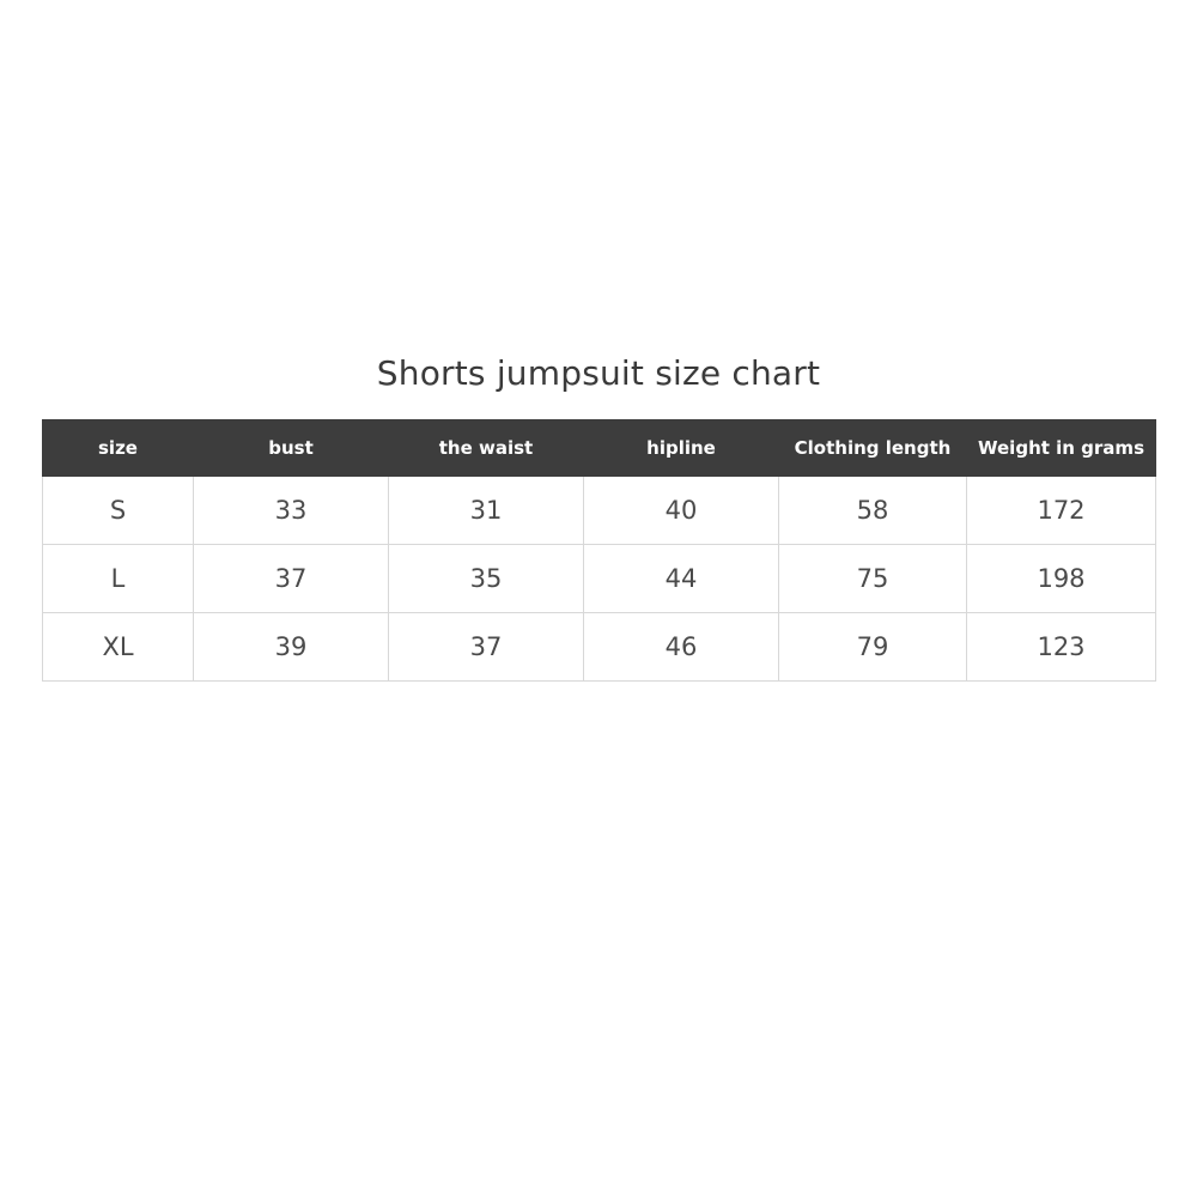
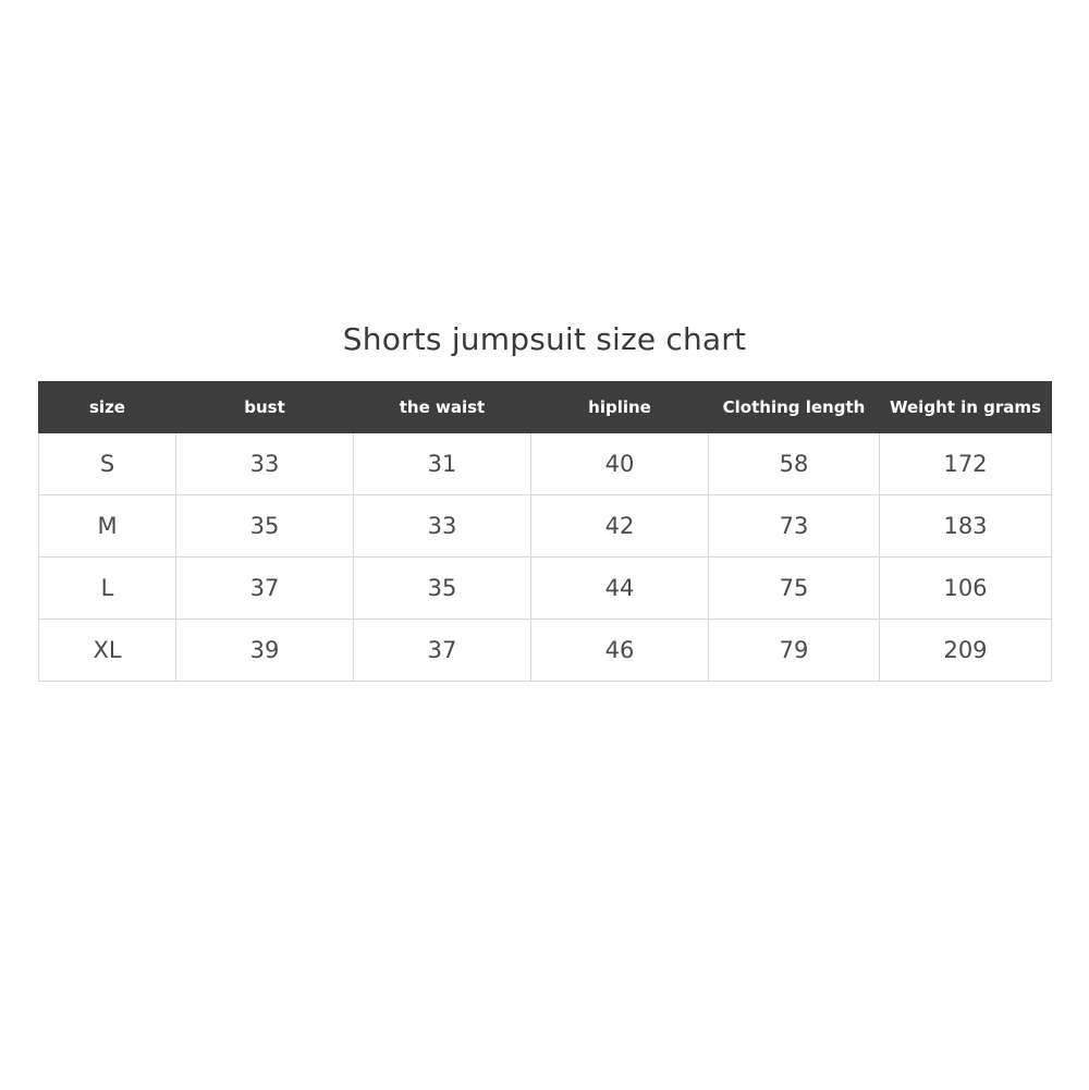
  Shorts jumpsuit size chart
  size	bust	the waist	hipline	Clothing length	Weight in grams
  S	33	31	40	58	172
+ M	35	33	42	73	183
- L	37	35	44	75	198
+ L	37	35	44	75	106
- XL	39	37	46	79	123
+ XL	39	37	46	79	209
